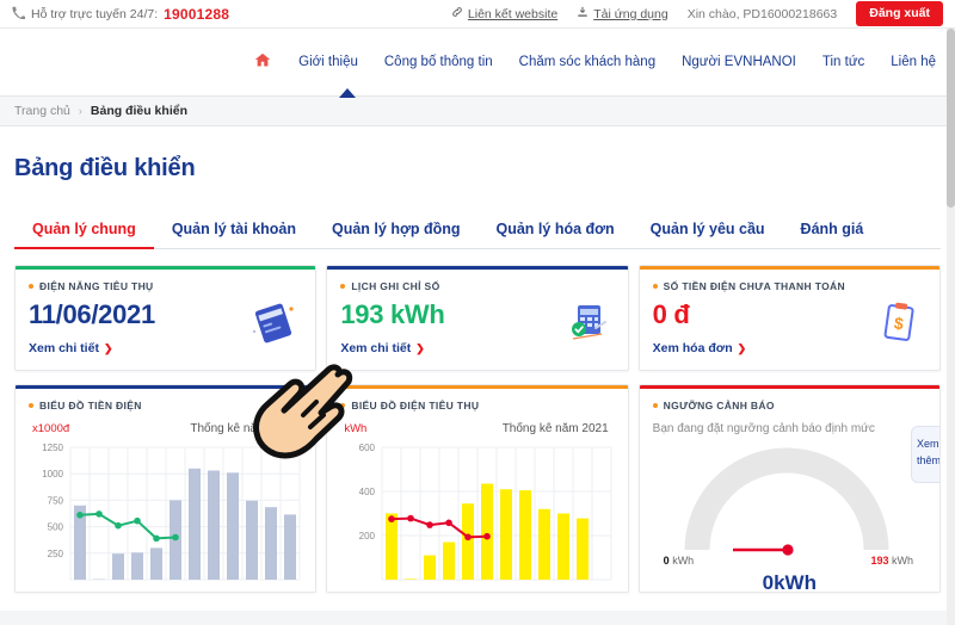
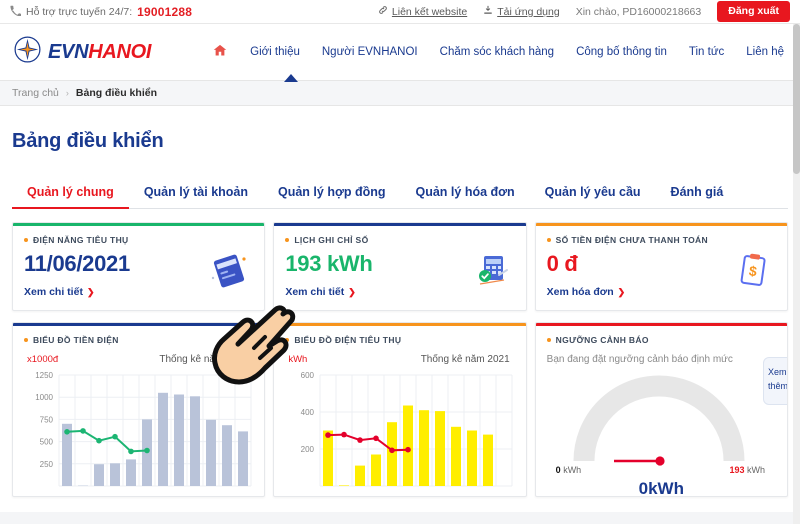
  Hỗ trợ trực tuyến 24/7:
  19001288
  Liên kết website
  Tải ứng dụng
  Xin chào, PD16000218663
  Đăng xuất
+ EVNHANOI
  Giới thiệu
- Công bố thông tin
+ Người EVNHANOI
  Chăm sóc khách hàng
- Người EVNHANOI
+ Công bố thông tin
  Tin tức
  Liên hệ
  Trang chủ
  ›
  Bảng điều khiển
  Bảng điều khiển
  Quản lý chung
  Quản lý tài khoản
  Quản lý hợp đồng
  Quản lý hóa đơn
  Quản lý yêu cầu
  Đánh giá
  ĐIỆN NĂNG TIÊU THỤ
  11/06/2021
  Xem chi tiết
  ❯
  LỊCH GHI CHỈ SỐ
  193 kWh
  Xem chi tiết
  ❯
  SỐ TIỀN ĐIỆN CHƯA THANH TOÁN
  0 đ
  Xem hóa đơn
  ❯
  BIỂU ĐỒ TIỀN ĐIỆN
  x1000đ
  1250
  1000
  750
  500
  250
  BIỂU ĐỒ ĐIỆN TIÊU THỤ
  kWh
  Thống kê năm 2021
  600
  400
  200
  NGƯỠNG CẢNH BÁO
  Bạn đang đặt ngưỡng cảnh báo định mức
  0 kWh
  193 kWh
  0kWh
  Xem thêm
